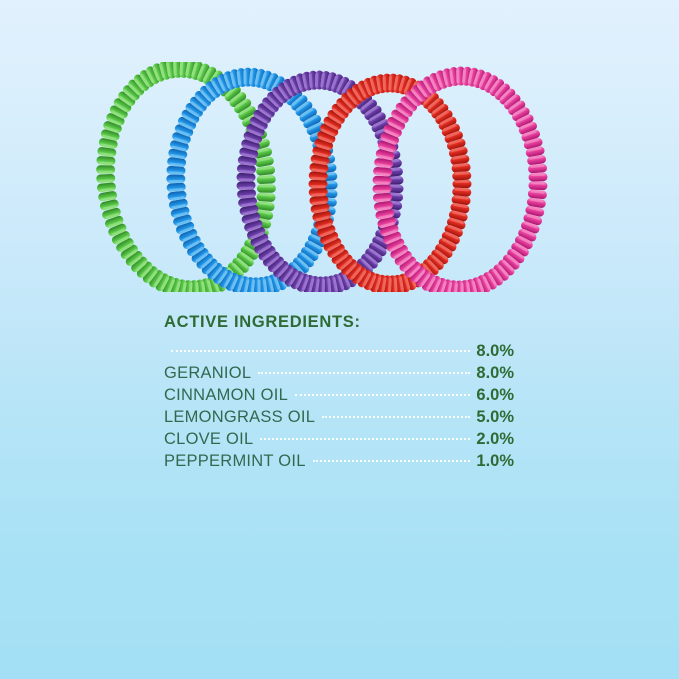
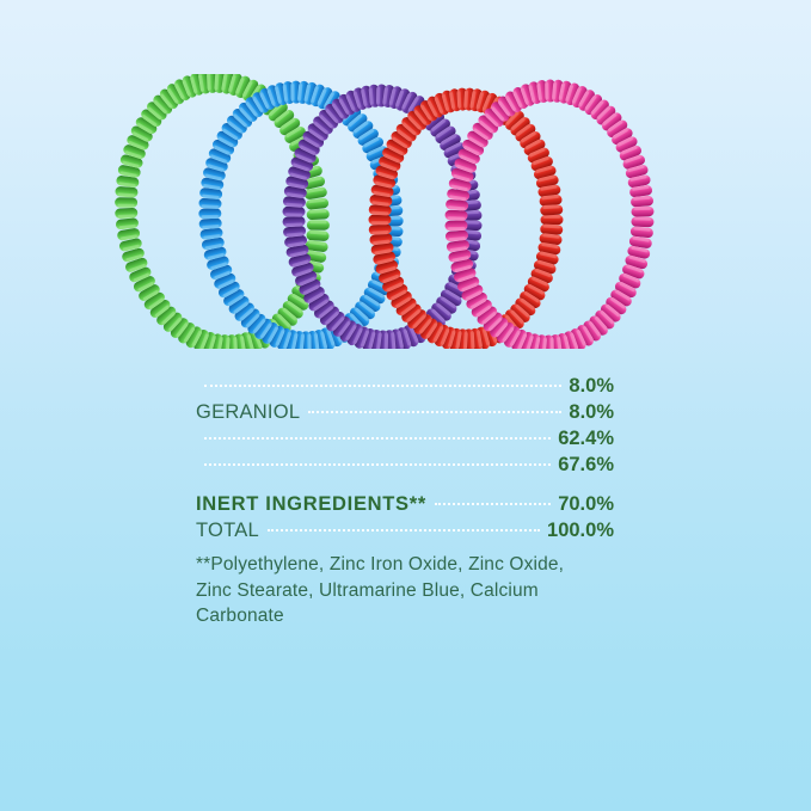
- ACTIVE INGREDIENTS:
  8.0%
  GERANIOL
  8.0%
- CINNAMON OIL
- 6.0%
+ 62.4%
- LEMONGRASS OIL
- 5.0%
- CLOVE OIL
- 2.0%
- PEPPERMINT OIL
- 1.0%
+ 67.6%
+ INERT INGREDIENTS**
+ 70.0%
+ TOTAL
+ 100.0%
+ **Polyethylene, Zinc Iron Oxide, Zinc Oxide, Zinc Stearate, Ultramarine Blue, Calcium Carbonate
